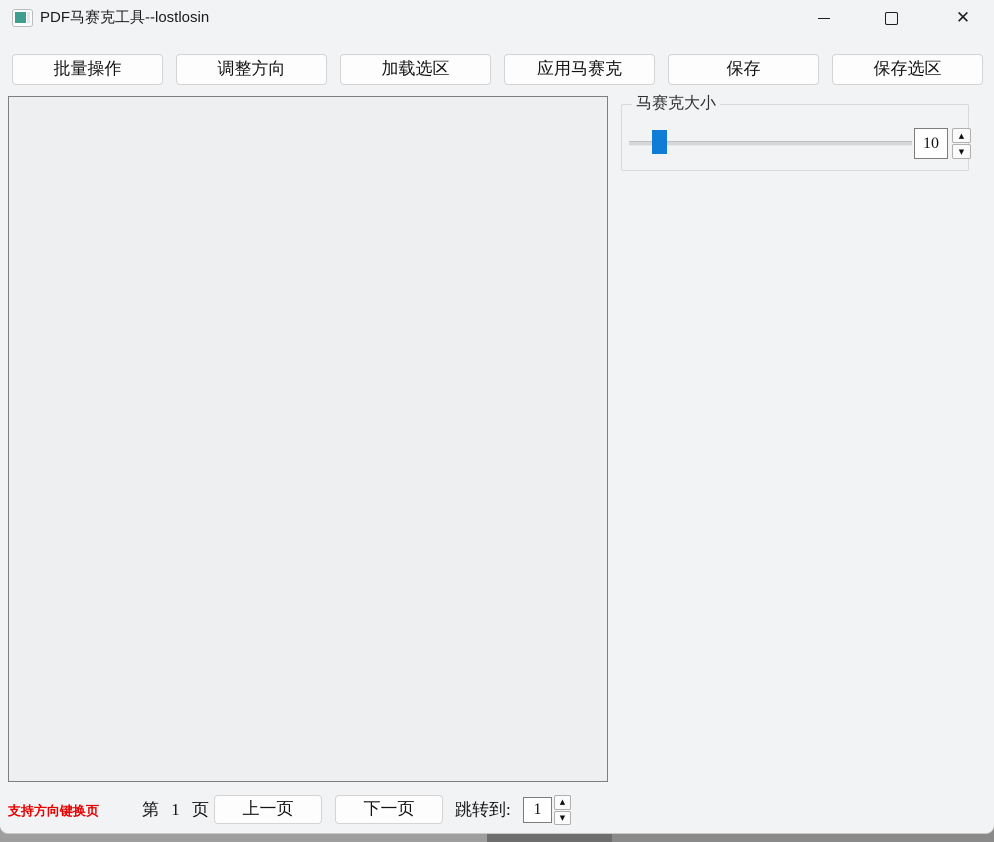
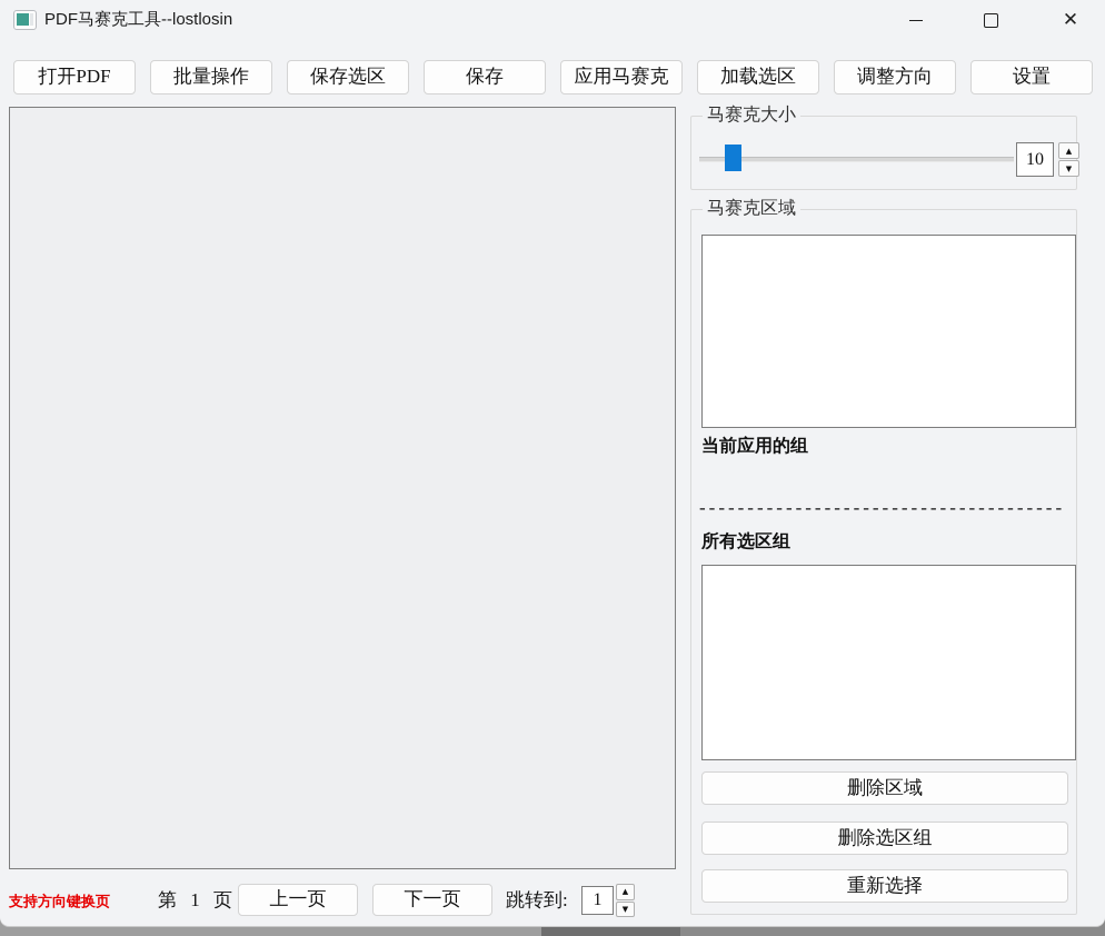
  PDF马赛克工具--lostlosin
  ✕
+ 打开PDF
  批量操作
- 调整方向
+ 保存选区
- 加载选区
+ 保存
  应用马赛克
- 保存
+ 加载选区
- 保存选区
+ 调整方向
+ 设置
  马赛克大小
  10
  ▲
  ▼
+ 马赛克区域
+ 当前应用的组
+ --------------------------------------
+ 所有选区组
+ 删除区域
+ 删除选区组
+ 重新选择
  支持方向键换页
  第 1 页
  上一页
  下一页
  跳转到:
  1
  ▲
  ▼
